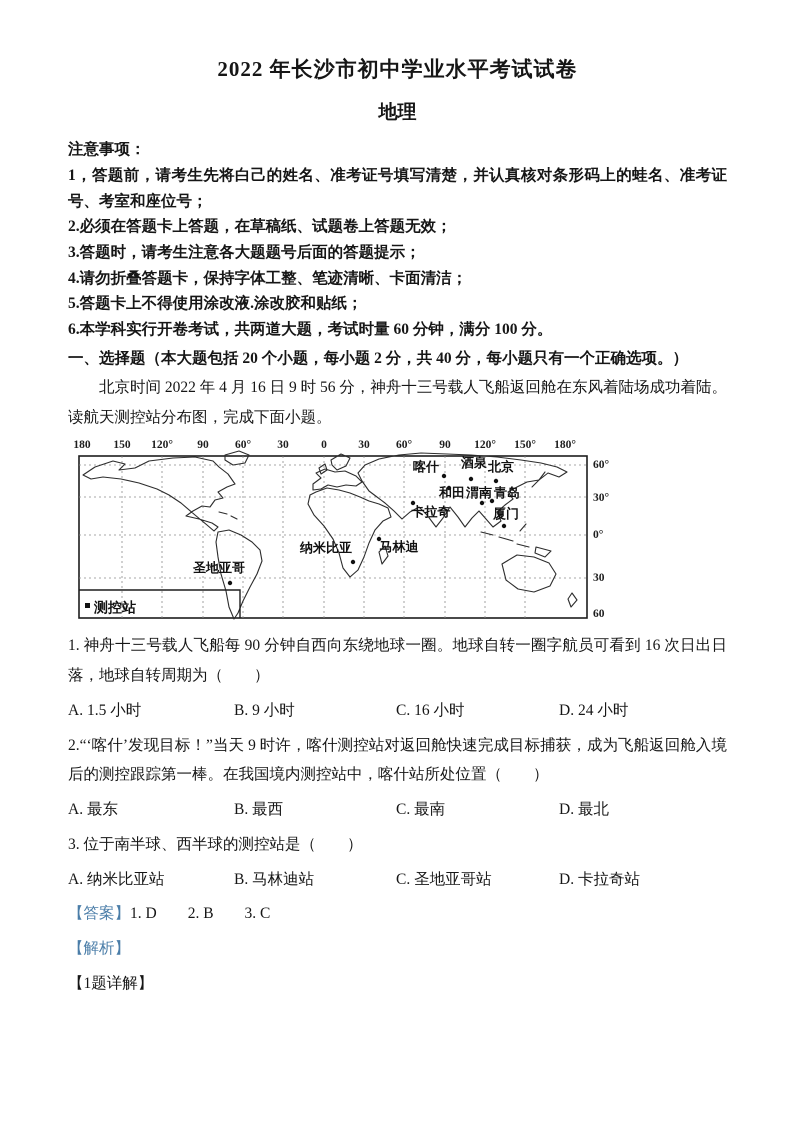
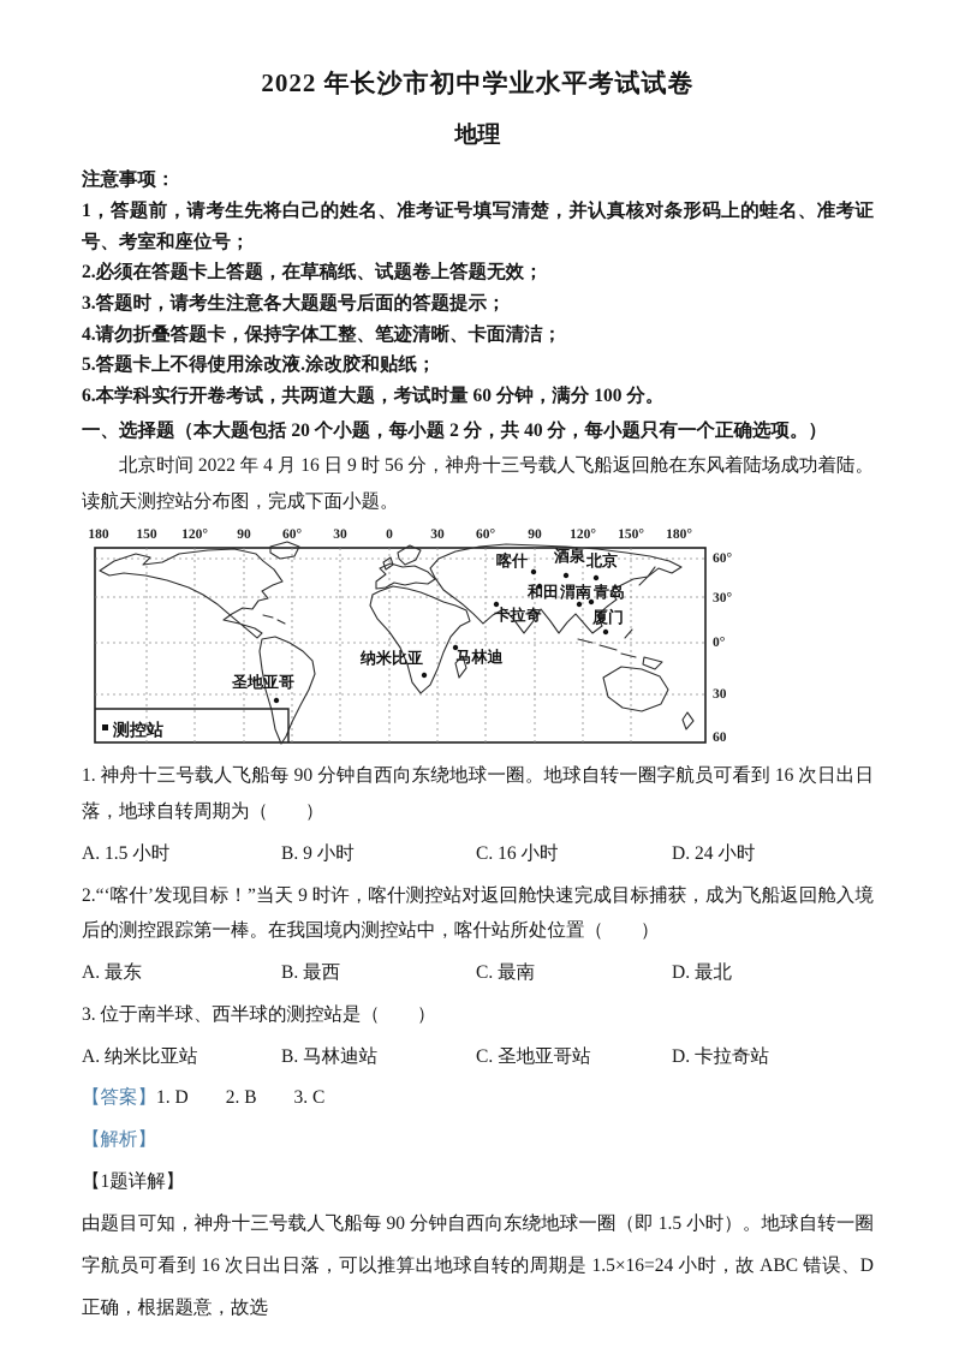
  2022 年长沙市初中学业水平考试试卷
  地理
  注意事项：
  1，答题前，请考生先将白己的姓名、准考证号填写清楚，并认真核对条形码上的蛙名、准考证号、考室和座位号；
  2.必须在答题卡上答题，在草稿纸、试题卷上答题无效；
  3.答题时，请考生注意各大题题号后面的答题提示；
  4.请勿折叠答题卡，保持字体工整、笔迹清晰、卡面清洁；
  5.答题卡上不得使用涂改液.涂改胶和贴纸；
  6.本学科实行开卷考试，共两道大题，考试时量 60 分钟，满分 100 分。
  一、选择题（本大题包括 20 个小题，每小题 2 分，共 40 分，每小题只有一个正确选项。）
  北京时间 2022 年 4 月 16 日 9 时 56 分，神舟十三号载人飞船返回舱在东风着陆场成功着陆。读航天测控站分布图，完成下面小题。
  180
  150
  120°
  90
  60°
  30
  0
  30
  60°
  90
  120°
  150°
  180°
  60°
  30°
  0°
  30
  60
  喀什
  酒泉
  北京
  和田
  渭南
  青岛
  厦门
  卡拉奇
  纳米比亚
  马林迪
  圣地亚哥
  测控站
  1. 神舟十三号载人飞船每 90 分钟自西向东绕地球一圈。地球自转一圈字航员可看到 16 次日出日落，地球自转周期为（ ）
  A. 1.5 小时
  B. 9 小时
  C. 16 小时
  D. 24 小时
  2.“‘喀什’发现目标！”当天 9 时许，喀什测控站对返回舱快速完成目标捕获，成为飞船返回舱入境后的测控跟踪第一棒。在我国境内测控站中，喀什站所处位置（ ）
  A. 最东
  B. 最西
  C. 最南
  D. 最北
  3. 位于南半球、西半球的测控站是（ ）
  A. 纳米比亚站
  B. 马林迪站
  C. 圣地亚哥站
  D. 卡拉奇站
  【答案】1. D 2. B 3. C
  【解析】
  【1题详解】
+ 由题目可知，神舟十三号载人飞船每 90 分钟自西向东绕地球一圈（即 1.5 小时）。地球自转一圈字航员可看到 16 次日出日落，可以推算出地球自转的周期是 1.5×16=24 小时，故 ABC 错误、D 正确，根据题意，故选
